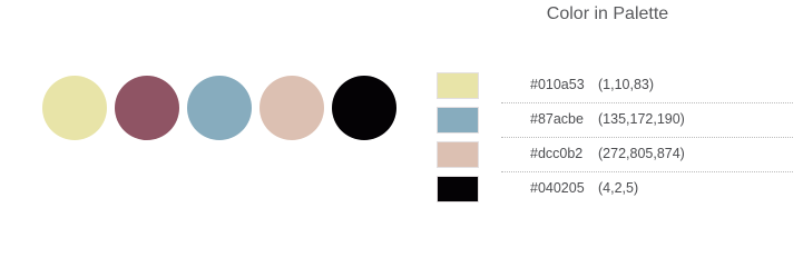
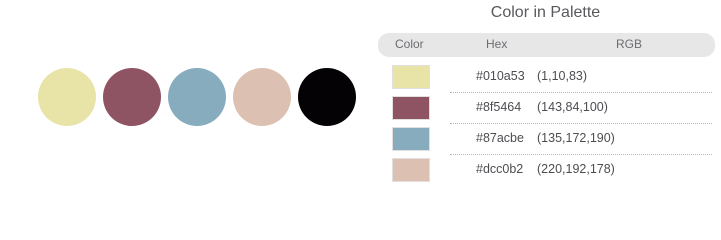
  Color in Palette
+ Color
+ Hex
+ RGB
  #010a53
  (1,10,83)
+ #8f5464
+ (143,84,100)
  #87acbe
  (135,172,190)
  #dcc0b2
- (272,805,874)
+ (220,192,178)
- #040205
- (4,2,5)
